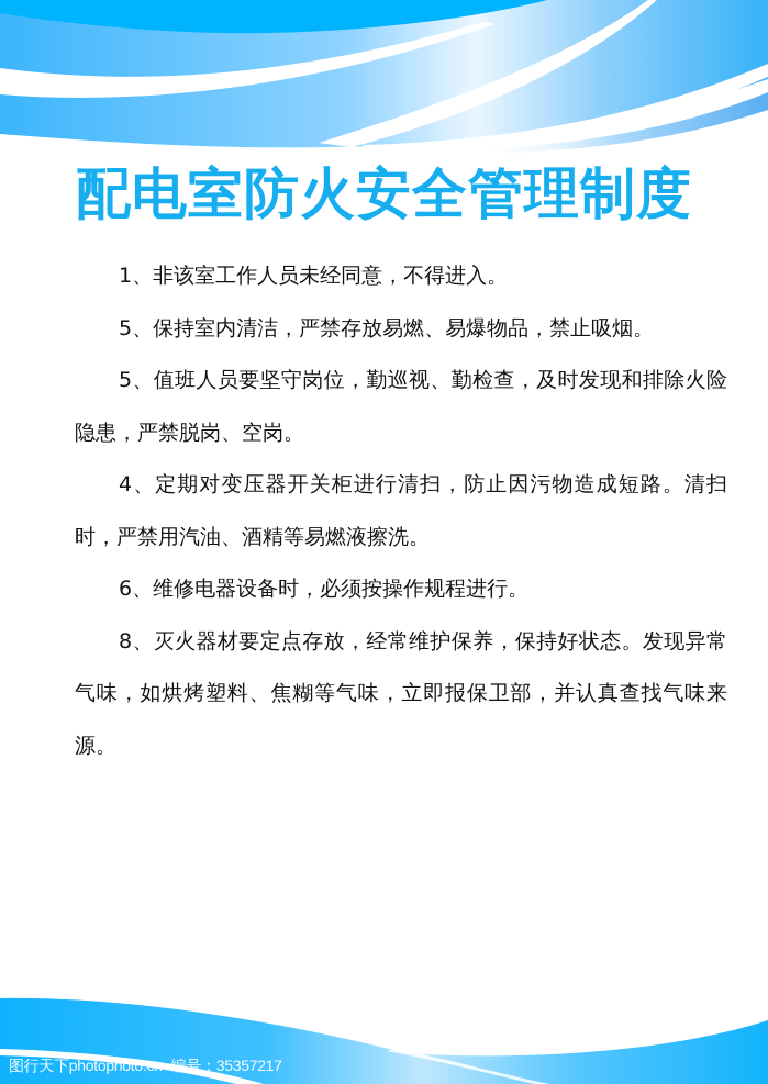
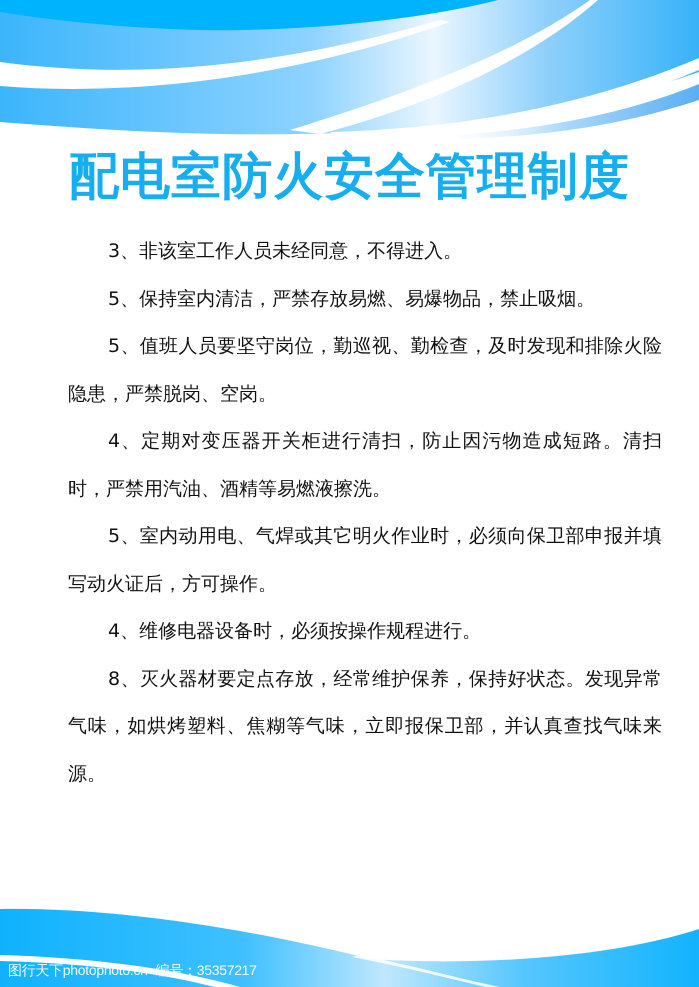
  配电室防火安全管理制度
- 1、非该室工作人员未经同意，不得进入。
+ 3、非该室工作人员未经同意，不得进入。
  5、保持室内清洁，严禁存放易燃、易爆物品，禁止吸烟。
  5、值班人员要坚守岗位，勤巡视、勤检查，及时发现和排除火险隐患，严禁脱岗、空岗。
  4、定期对变压器开关柜进行清扫，防止因污物造成短路。清扫时，严禁用汽油、酒精等易燃液擦洗。
+ 5、室内动用电、气焊或其它明火作业时，必须向保卫部申报并填写动火证后，方可操作。
- 6、维修电器设备时，必须按操作规程进行。
+ 4、维修电器设备时，必须按操作规程进行。
  8、灭火器材要定点存放，经常维护保养，保持好状态。发现异常气味，如烘烤塑料、焦糊等气味，立即报保卫部，并认真查找气味来源。
  图行天下photophoto.cn 编号：35357217
